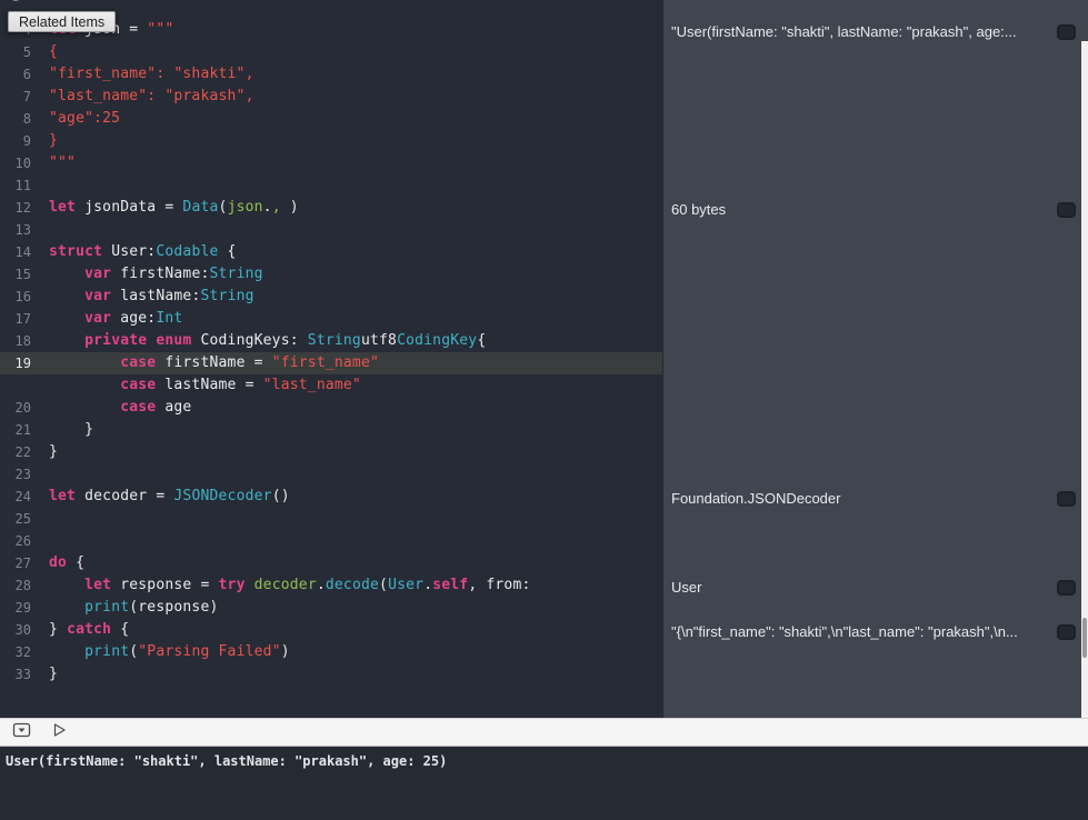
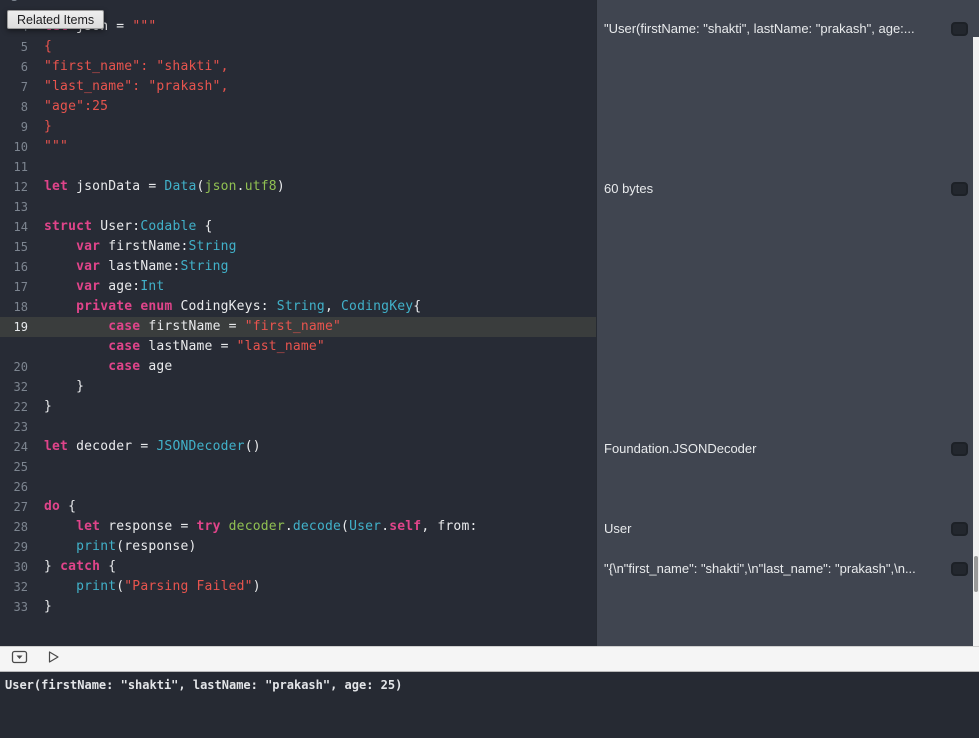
  5 {
  6 "first_name": "shakti",
  7 "last_name": "prakash",
  8 "age":25
  9 }
  10 """
  11
- 12 let jsonData = Data(json., )
+ 12 let jsonData = Data(json.utf8)
  13
  14 struct User:Codable {
  15 var firstName:String
  16 var lastName:String
  17 var age:Int
- 18 private enum CodingKeys: Stringutf8CodingKey{
+ 18 private enum CodingKeys: String, CodingKey{
  19 case firstName = "first_name"
  case lastName = "last_name"
  20 case age
- 21 }
+ 32 }
  22 }
  23
  24 let decoder = JSONDecoder()
  25
  26
  27 do {
  28 let response = try decoder.decode(User.self, from:
  29 print(response)
  30 } catch {
  32 print("Parsing Failed")
  33 }
  "User(firstName: "shakti", lastName: "prakash", age:...
  60 bytes
  Foundation.JSONDecoder
  User
  "{\n"first_name": "shakti",\n"last_name": "prakash",\n...
  Related Items
  User(firstName: "shakti", lastName: "prakash", age: 25)
